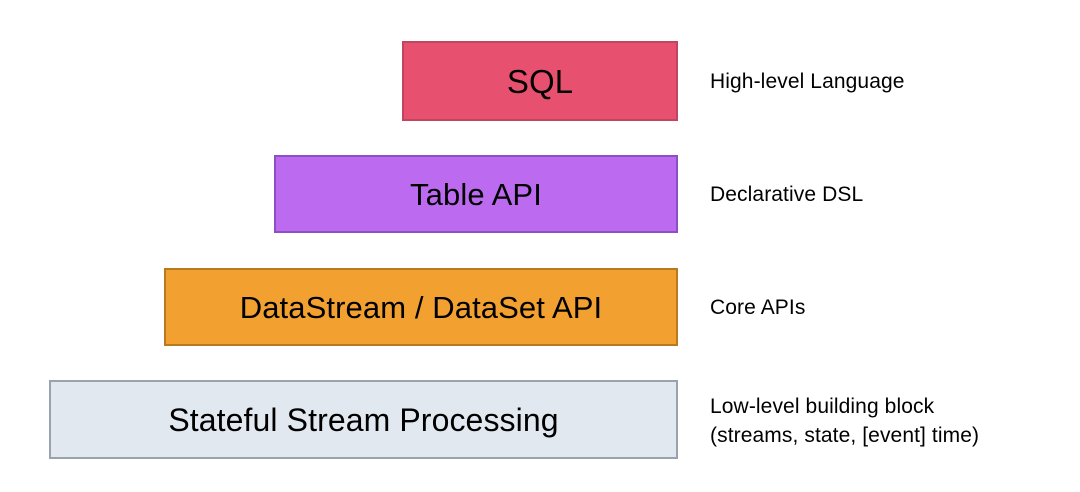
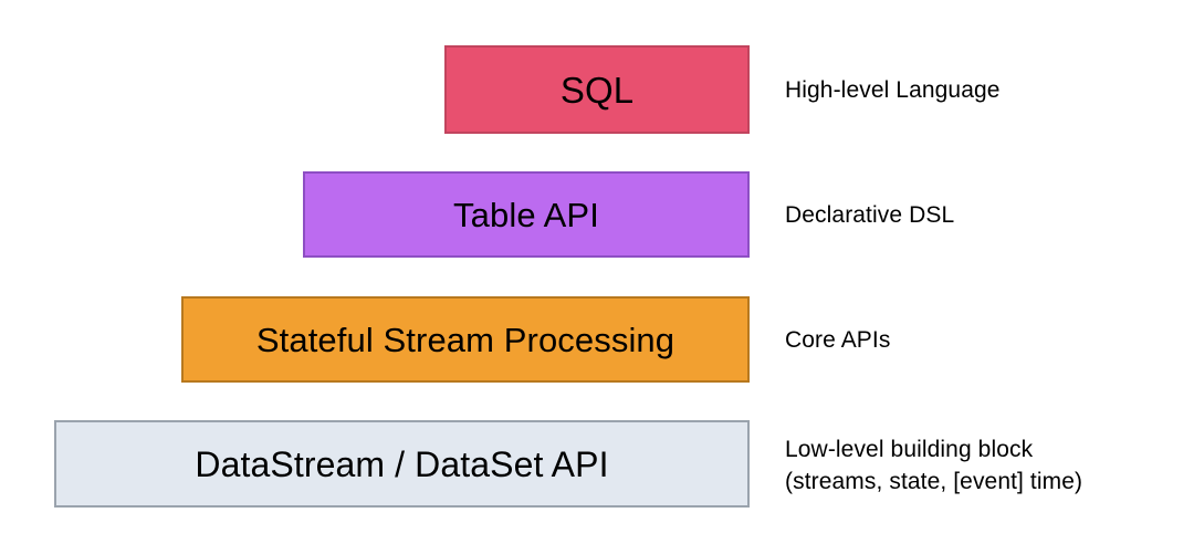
  SQL
  High-level Language
  Table API
  Declarative DSL
- DataStream / DataSet API
+ Stateful Stream Processing
  Core APIs
- Stateful Stream Processing
+ DataStream / DataSet API
  Low-level building block
  (streams, state, [event] time)
